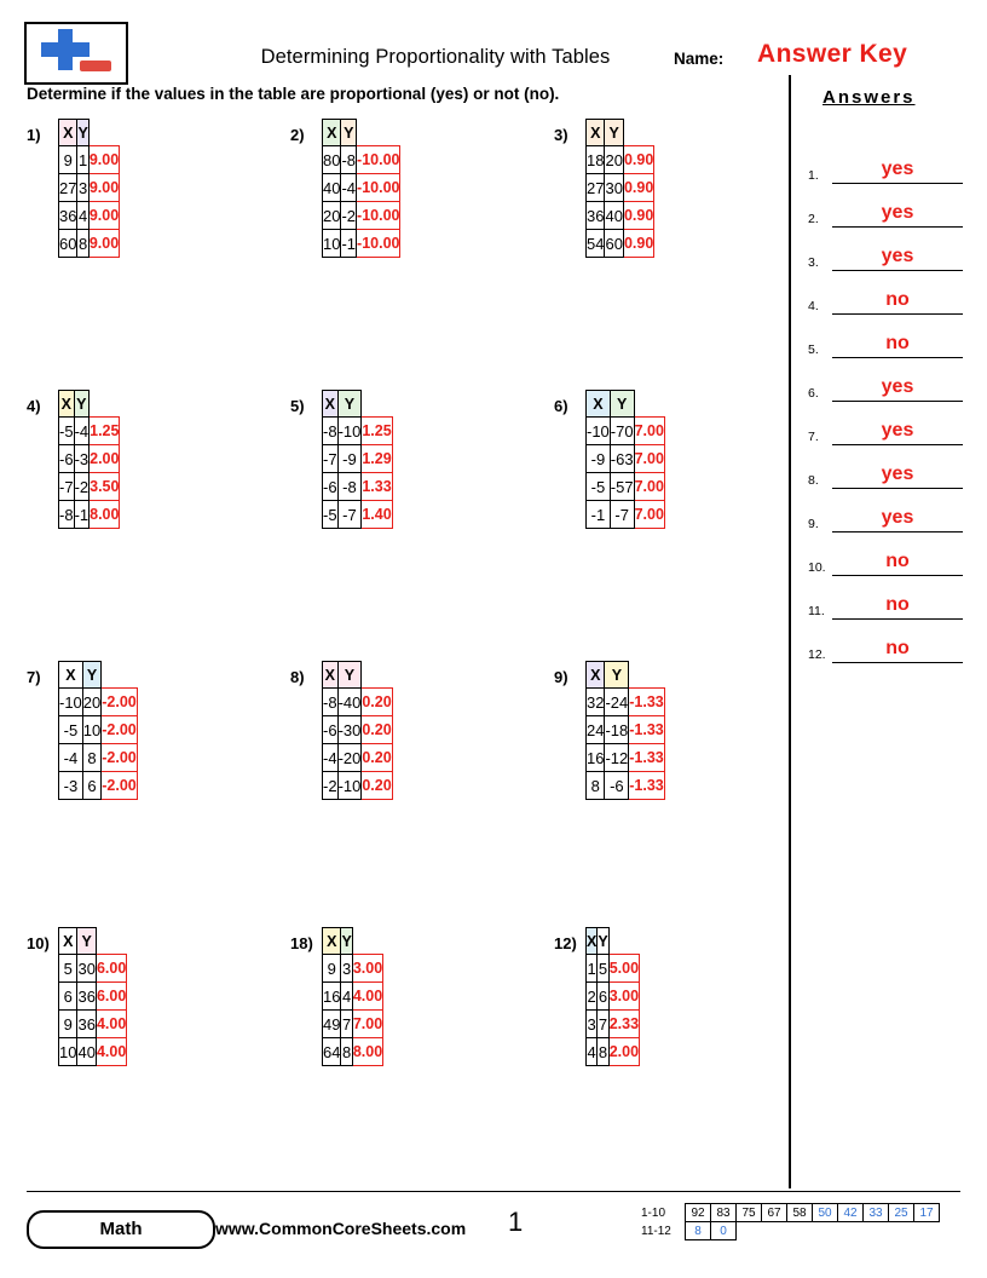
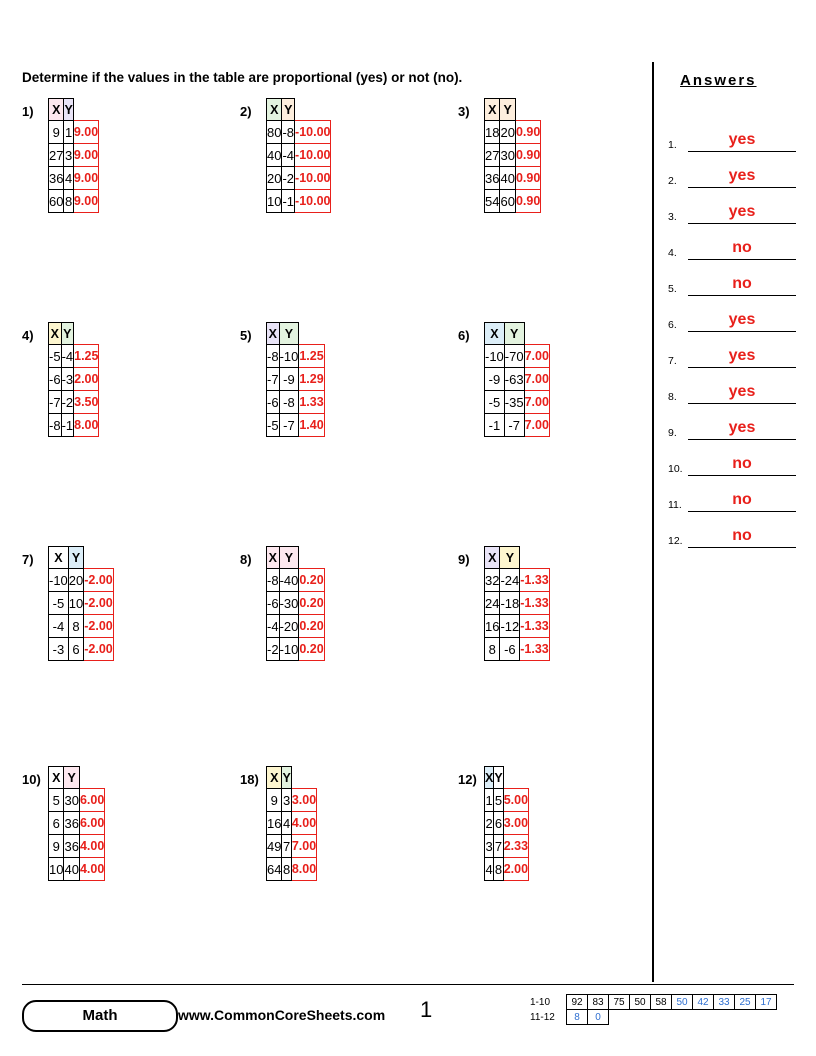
- Determining Proportionality with Tables
- Name:
- Answer Key
  Determine if the values in the table are proportional (yes) or not (no).
  Answers
  1.
  yes
  2.
  yes
  3.
  yes
  4.
  no
  5.
  no
  6.
  yes
  7.
  yes
  8.
  yes
  9.
  yes
  10.
  no
  11.
  no
  12.
  no
  1)
  X	Y
  9	1	9.00
  27	3	9.00
  36	4	9.00
  60	8	9.00
  2)
  X	Y
  80	-8	-10.00
  40	-4	-10.00
  20	-2	-10.00
  10	-1	-10.00
  3)
  X	Y
  18	20	0.90
  27	30	0.90
  36	40	0.90
  54	60	0.90
  4)
  X	Y
  -5	-4	1.25
  -6	-3	2.00
  -7	-2	3.50
  -8	-1	8.00
  5)
  X	Y
  -8	-10	1.25
  -7	-9	1.29
  -6	-8	1.33
  -5	-7	1.40
  6)
  X	Y
  -10	-70	7.00
  -9	-63	7.00
- -5	-57	7.00
+ -5	-35	7.00
  -1	-7	7.00
  7)
  X	Y
  -10	20	-2.00
  -5	10	-2.00
  -4	8	-2.00
  -3	6	-2.00
  8)
  X	Y
  -8	-40	0.20
  -6	-30	0.20
  -4	-20	0.20
  -2	-10	0.20
  9)
  X	Y
  32	-24	-1.33
  24	-18	-1.33
  16	-12	-1.33
  8	-6	-1.33
  10)
  X	Y
  5	30	6.00
  6	36	6.00
  9	36	4.00
  10	40	4.00
  18)
  X	Y
  9	3	3.00
  16	4	4.00
  49	7	7.00
  64	8	8.00
  12)
  X	Y
  1	5	5.00
  2	6	3.00
  3	7	2.33
  4	8	2.00
  Math
  www.CommonCoreSheets.com
  1
- 1-10	92	83	75	67	58	50	42	33	25	17
+ 1-10	92	83	75	50	58	50	42	33	25	17
  11-12	8	0
